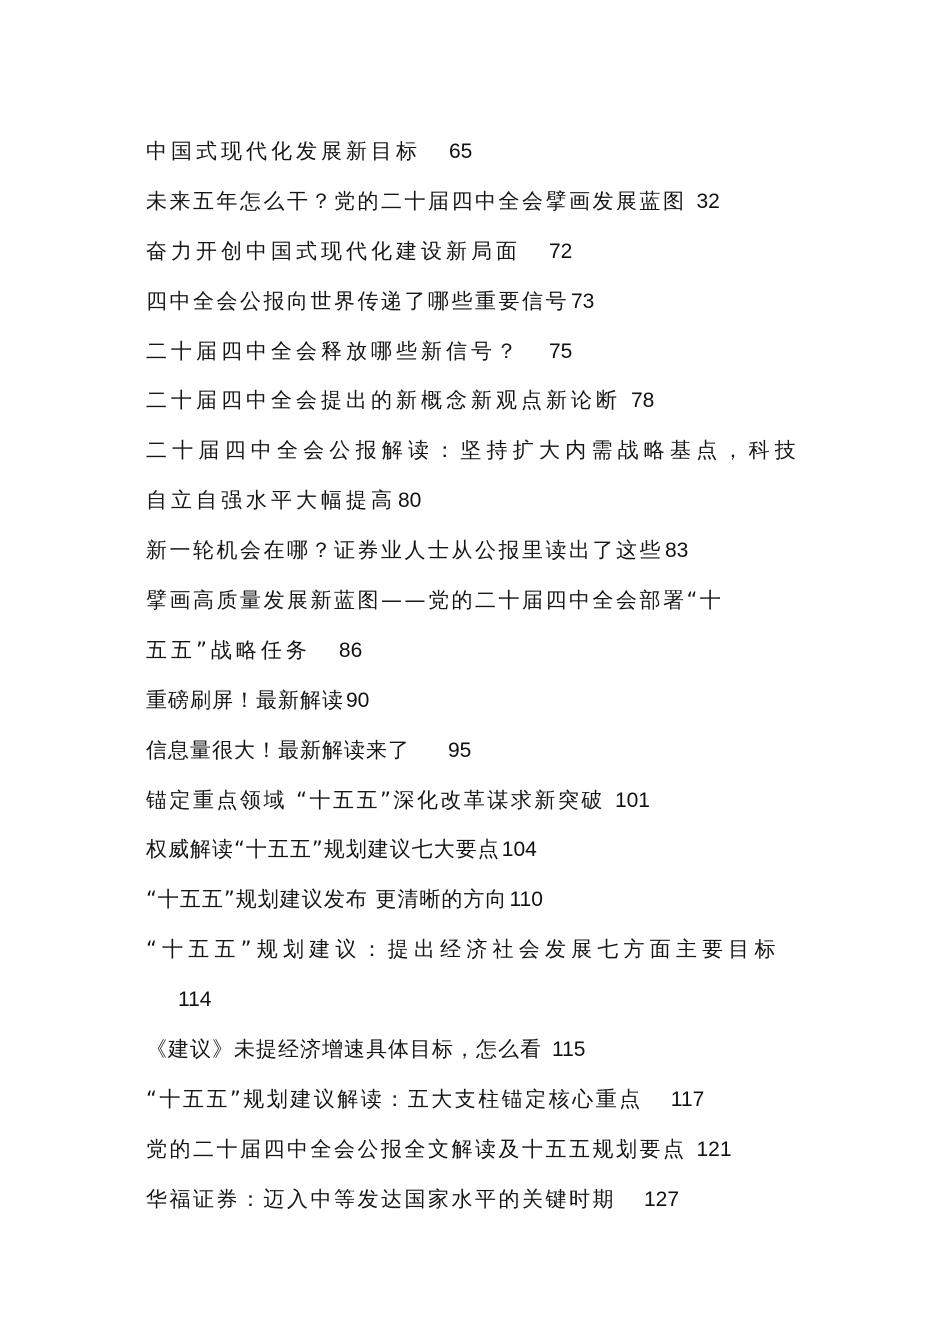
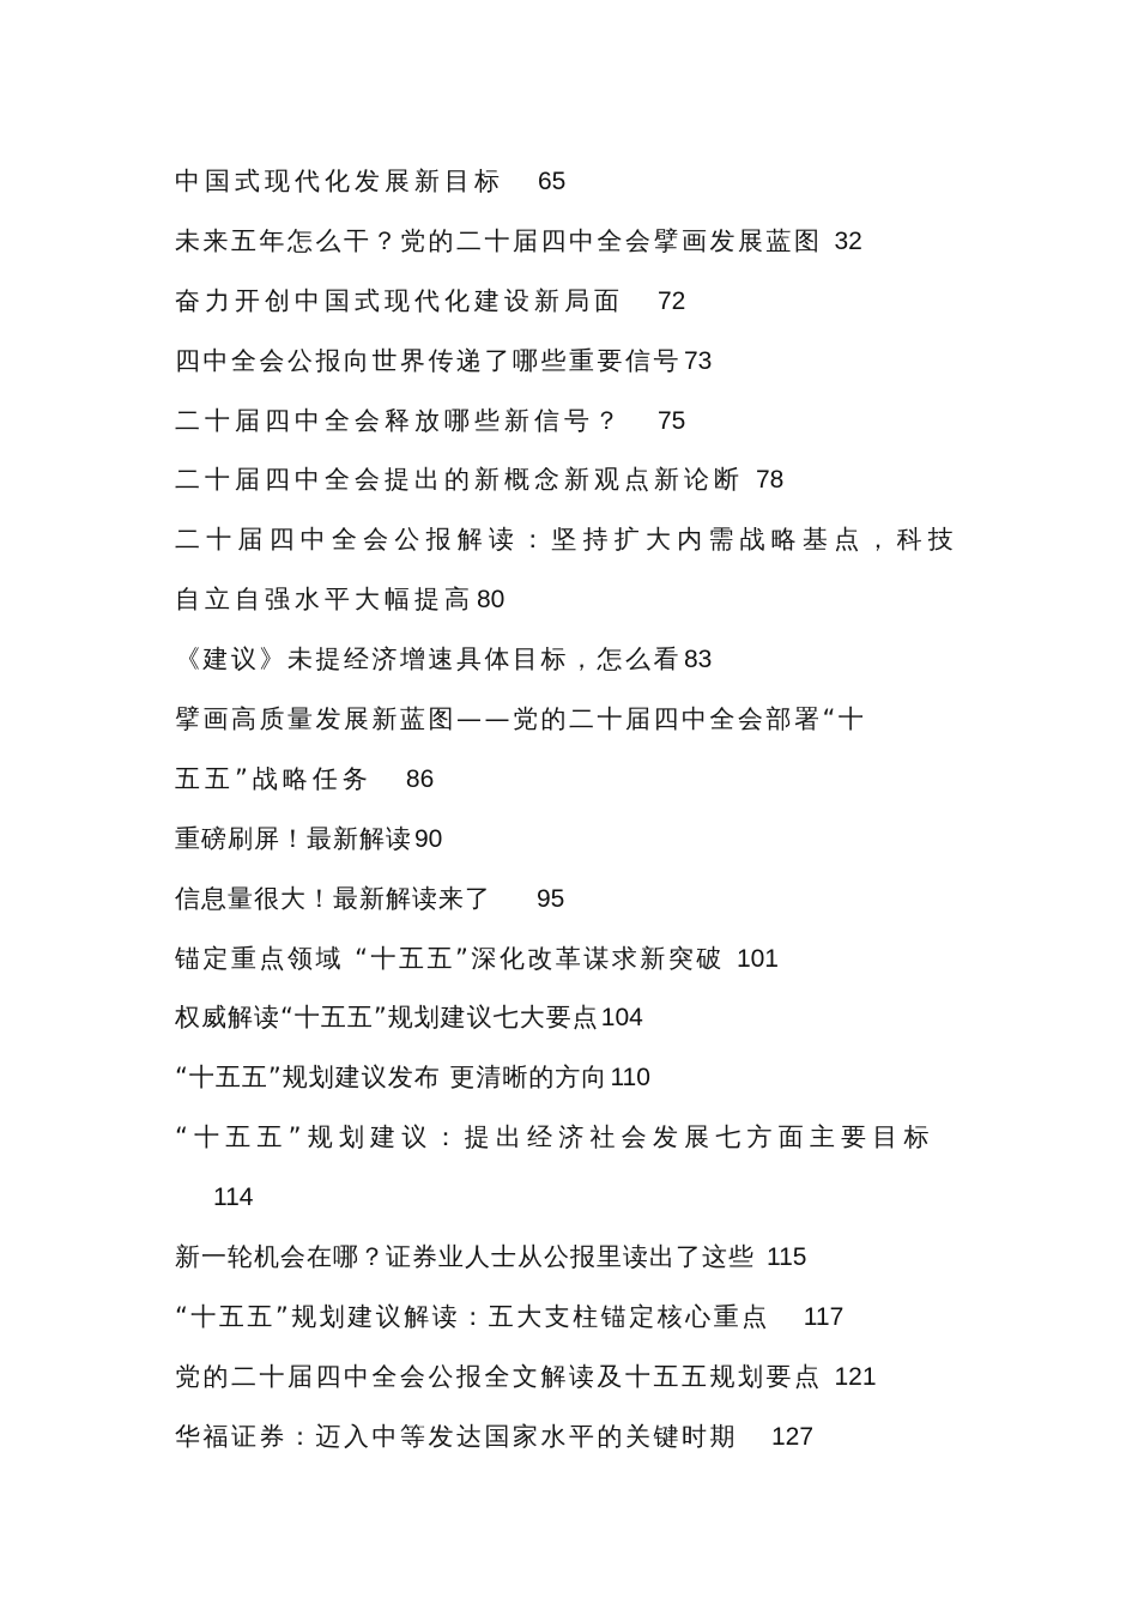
  中国式现代化发展新目标 65
  未来五年怎么干？党的二十届四中全会擘画发展蓝图 32
  奋力开创中国式现代化建设新局面 72
  四中全会公报向世界传递了哪些重要信号73
  二十届四中全会释放哪些新信号？ 75
  二十届四中全会提出的新概念新观点新论断 78
  二十届四中全会公报解读：坚持扩大内需战略基点，科技
  自立自强水平大幅提高80
- 新一轮机会在哪？证券业人士从公报里读出了这些83
+ 《建议》未提经济增速具体目标，怎么看83
  擘画高质量发展新蓝图——党的二十届四中全会部署“十
  五五”战略任务 86
  重磅刷屏！最新解读90
  信息量很大！最新解读来了 95
  锚定重点领域 “十五五”深化改革谋求新突破 101
  权威解读“十五五”规划建议七大要点104
  “十五五”规划建议发布 更清晰的方向110
  “十五五”规划建议：提出经济社会发展七方面主要目标
  114
- 《建议》未提经济增速具体目标，怎么看 115
+ 新一轮机会在哪？证券业人士从公报里读出了这些 115
  “十五五”规划建议解读：五大支柱锚定核心重点 117
  党的二十届四中全会公报全文解读及十五五规划要点 121
  华福证券：迈入中等发达国家水平的关键时期 127
